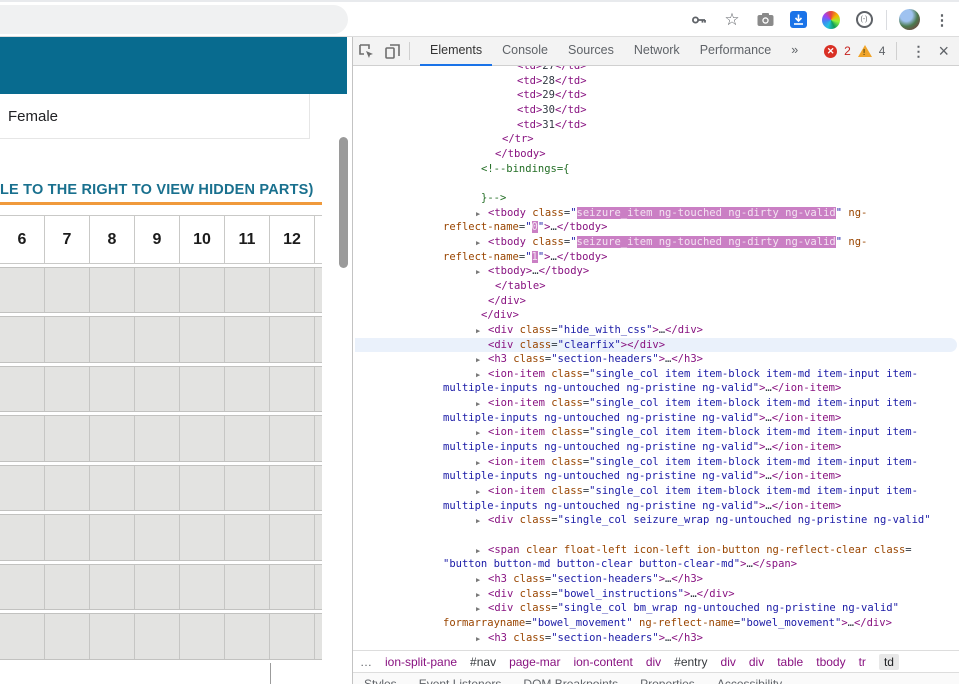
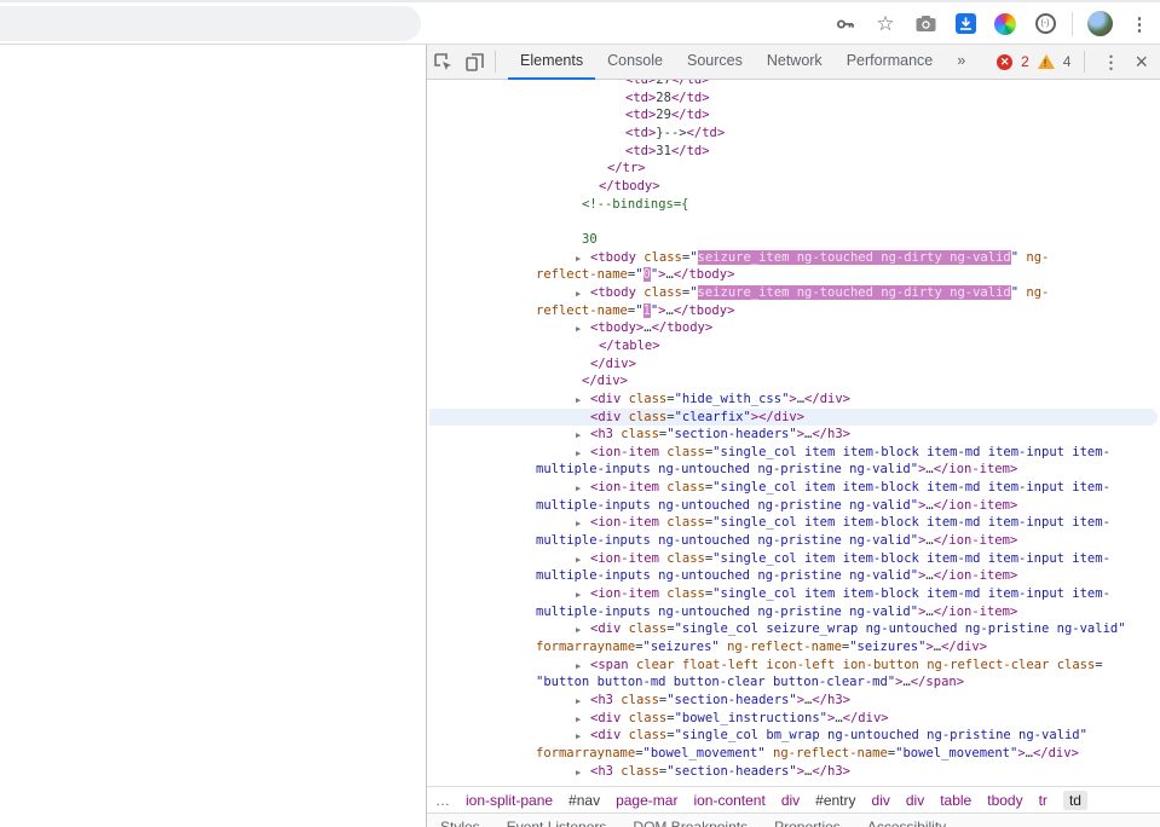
  ☆
  ⋮
- Female
- LE TO THE RIGHT TO VIEW HIDDEN PARTS)
- 6
- 7
- 8
- 9
- 10
- 11
- 12
  Elements
  Console
  Sources
  Network
  Performance
  »
  ✕
  2
  !
  4
  ⋮
  ×
  <td>27</td>
  <td>28</td>
  <td>29</td>
- <td>30</td>
+ <td>}--></td>
  <td>31</td>
  </tr>
  </tbody>
  <!--bindings={
- }-->
+ 30
  ▶
  <tbody class="seizure_item ng-touched ng-dirty ng-valid" ng-
  reflect-name="0">…</tbody>
  ▶
  <tbody class="seizure_item ng-touched ng-dirty ng-valid" ng-
  reflect-name="1">…</tbody>
  ▶
  <tbody>…</tbody>
  </table>
  </div>
  </div>
  ▶
  <div class="hide_with_css">…</div>
  <div class="clearfix"></div>
  ▶
  <h3 class="section-headers">…</h3>
  ▶
  <ion-item class="single_col item item-block item-md item-input item-
  multiple-inputs ng-untouched ng-pristine ng-valid">…</ion-item>
  ▶
  <ion-item class="single_col item item-block item-md item-input item-
  multiple-inputs ng-untouched ng-pristine ng-valid">…</ion-item>
  ▶
  <ion-item class="single_col item item-block item-md item-input item-
  multiple-inputs ng-untouched ng-pristine ng-valid">…</ion-item>
  ▶
  <ion-item class="single_col item item-block item-md item-input item-
  multiple-inputs ng-untouched ng-pristine ng-valid">…</ion-item>
  ▶
  <ion-item class="single_col item item-block item-md item-input item-
  multiple-inputs ng-untouched ng-pristine ng-valid">…</ion-item>
  ▶
  <div class="single_col seizure_wrap ng-untouched ng-pristine ng-valid"
+ formarrayname="seizures" ng-reflect-name="seizures">…</div>
  ▶
  <span clear float-left icon-left ion-button ng-reflect-clear class=
  "button button-md button-clear button-clear-md">…</span>
  ▶
  <h3 class="section-headers">…</h3>
  ▶
  <div class="bowel_instructions">…</div>
  ▶
  <div class="single_col bm_wrap ng-untouched ng-pristine ng-valid"
  formarrayname="bowel_movement" ng-reflect-name="bowel_movement">…</div>
  ▶
  <h3 class="section-headers">…</h3>
  …
  ion-split-pane
  #nav
  page-mar
  ion-content
  div
  #entry
  div
  div
  table
  tbody
  tr
  td
